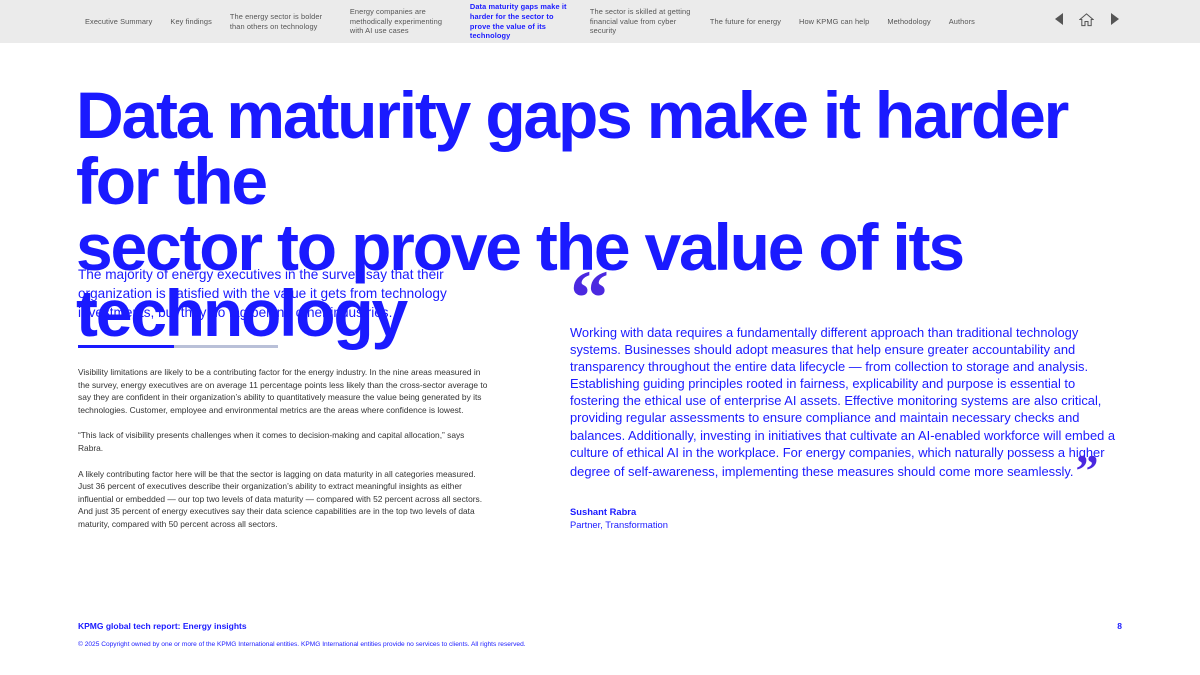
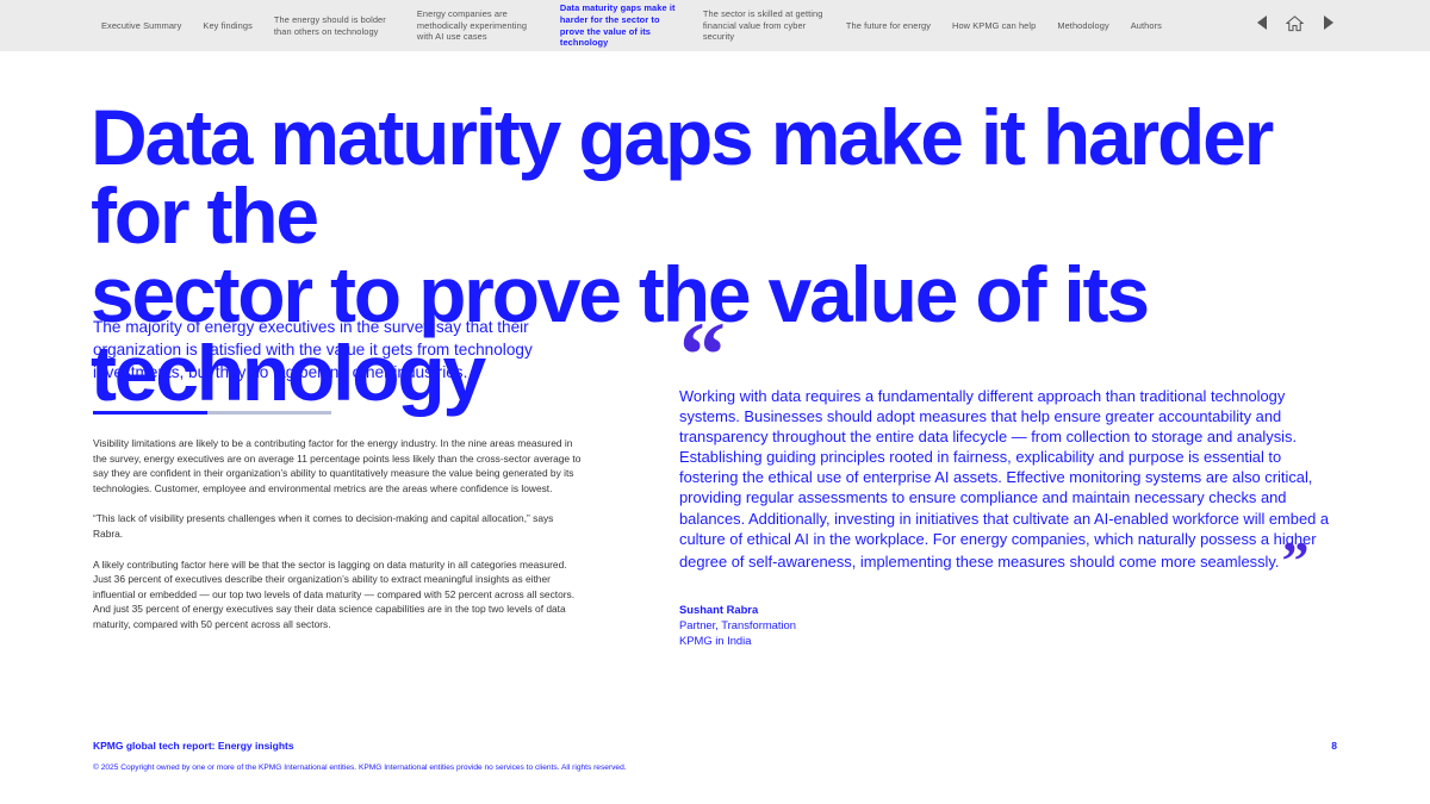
  Executive Summary
  Key findings
- The energy sector is bolder than others on technology
+ The energy should is bolder than others on technology
  Energy companies are methodically experimenting with AI use cases
  Data maturity gaps make it harder for the sector to prove the value of its technology
  The sector is skilled at getting financial value from cyber security
  The future for energy
  How KPMG can help
  Methodology
  Authors
  Data maturity gaps make it harder for the
  sector to prove the value of its technology
  The majority of energy executives in the survey say that their organization is satisfied with the value it gets from technology investments, but they do lag behind other industries.
  Visibility limitations are likely to be a contributing factor for the energy industry. In the nine areas measured in the survey, energy executives are on average 11 percentage points less likely than the cross-sector average to say they are confident in their organization’s ability to quantitatively measure the value being generated by its technologies. Customer, employee and environmental metrics are the areas where confidence is lowest.
  “This lack of visibility presents challenges when it comes to decision-making and capital allocation,” says Rabra.
  A likely contributing factor here will be that the sector is lagging on data maturity in all categories measured. Just 36 percent of executives describe their organization’s ability to extract meaningful insights as either influential or embedded — our top two levels of data maturity — compared with 52 percent across all sectors. And just 35 percent of energy executives say their data science capabilities are in the top two levels of data maturity, compared with 50 percent across all sectors.
  “
  Working with data requires a fundamentally different approach than traditional technology systems. Businesses should adopt measures that help ensure greater accountability and transparency throughout the entire data lifecycle — from collection to storage and analysis. Establishing guiding principles rooted in fairness, explicability and purpose is essential to fostering the ethical use of enterprise AI assets. Effective monitoring systems are also critical, providing regular assessments to ensure compliance and maintain necessary checks and balances. Additionally, investing in initiatives that cultivate an AI-enabled workforce will embed a culture of ethical AI in the workplace. For energy companies, which naturally possess a higher degree of self-awareness, implementing these measures should come more seamlessly. ”
  Sushant Rabra
  Partner, Transformation
+ KPMG in India
  KPMG global tech report: Energy insights
  8
